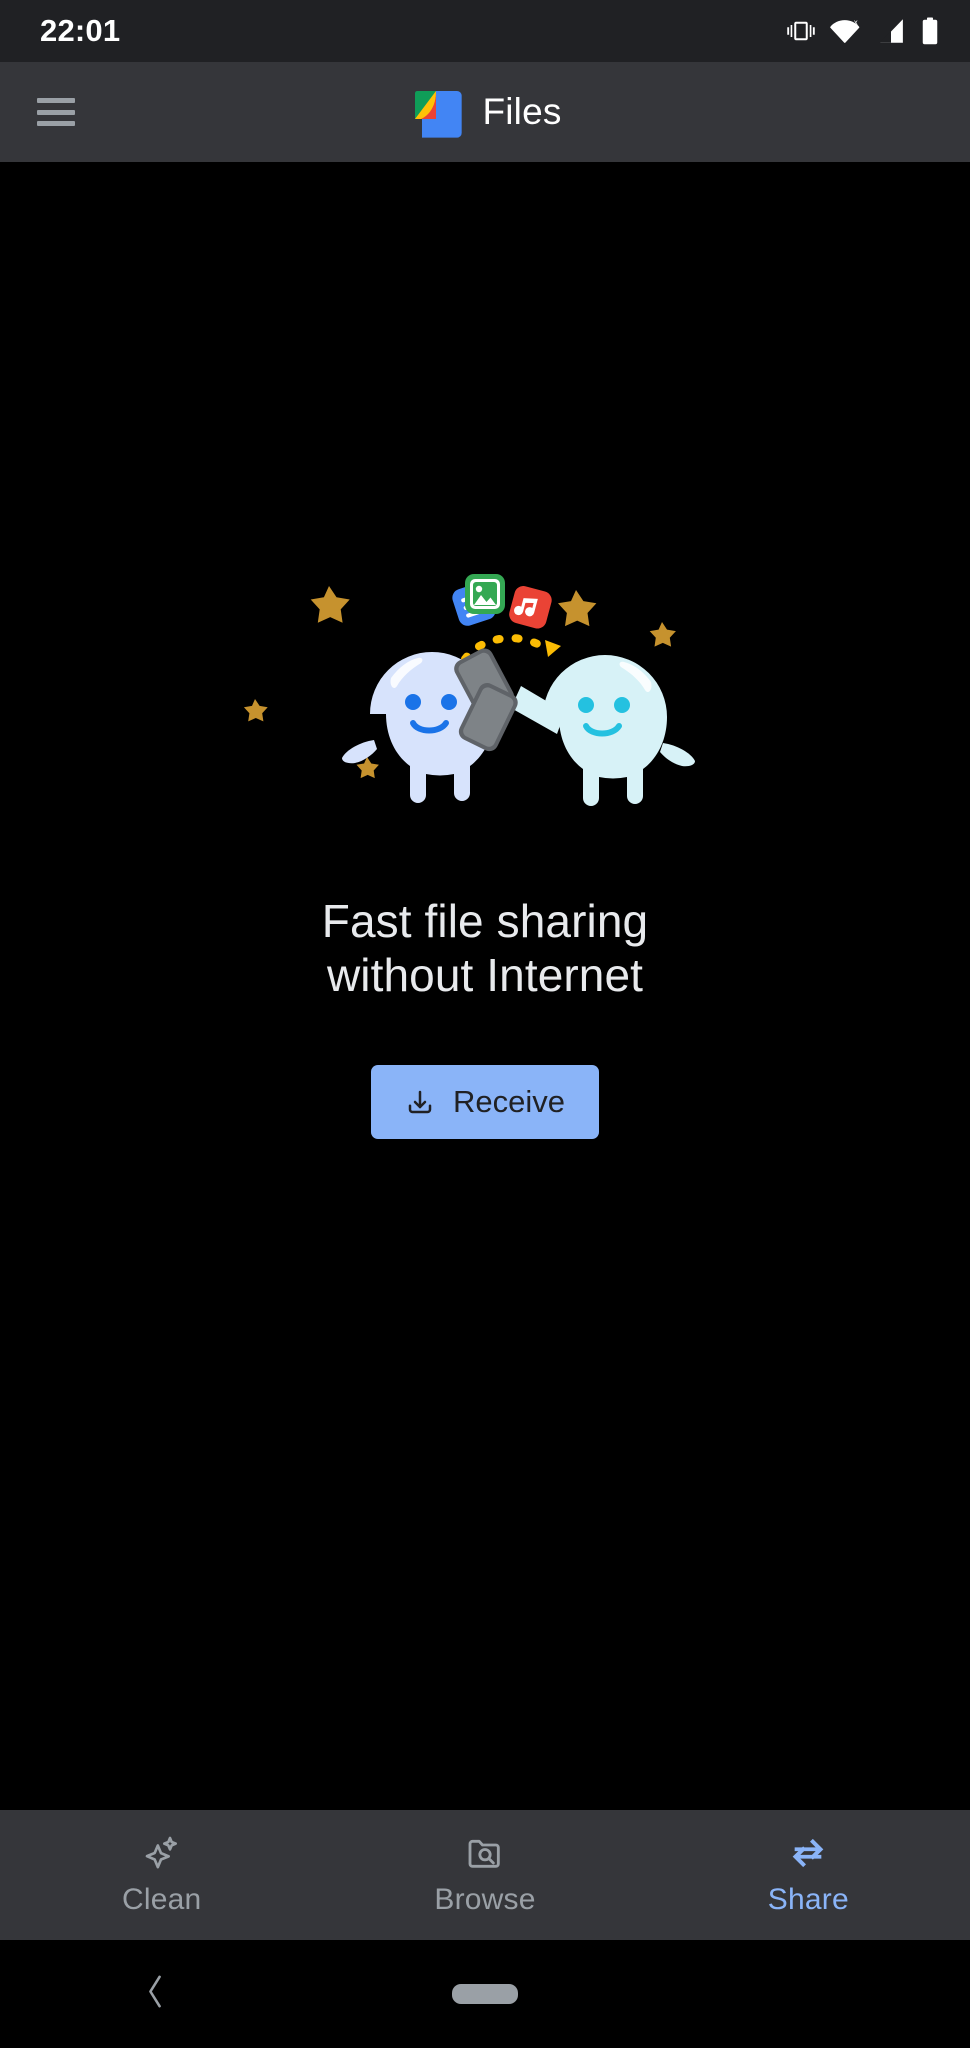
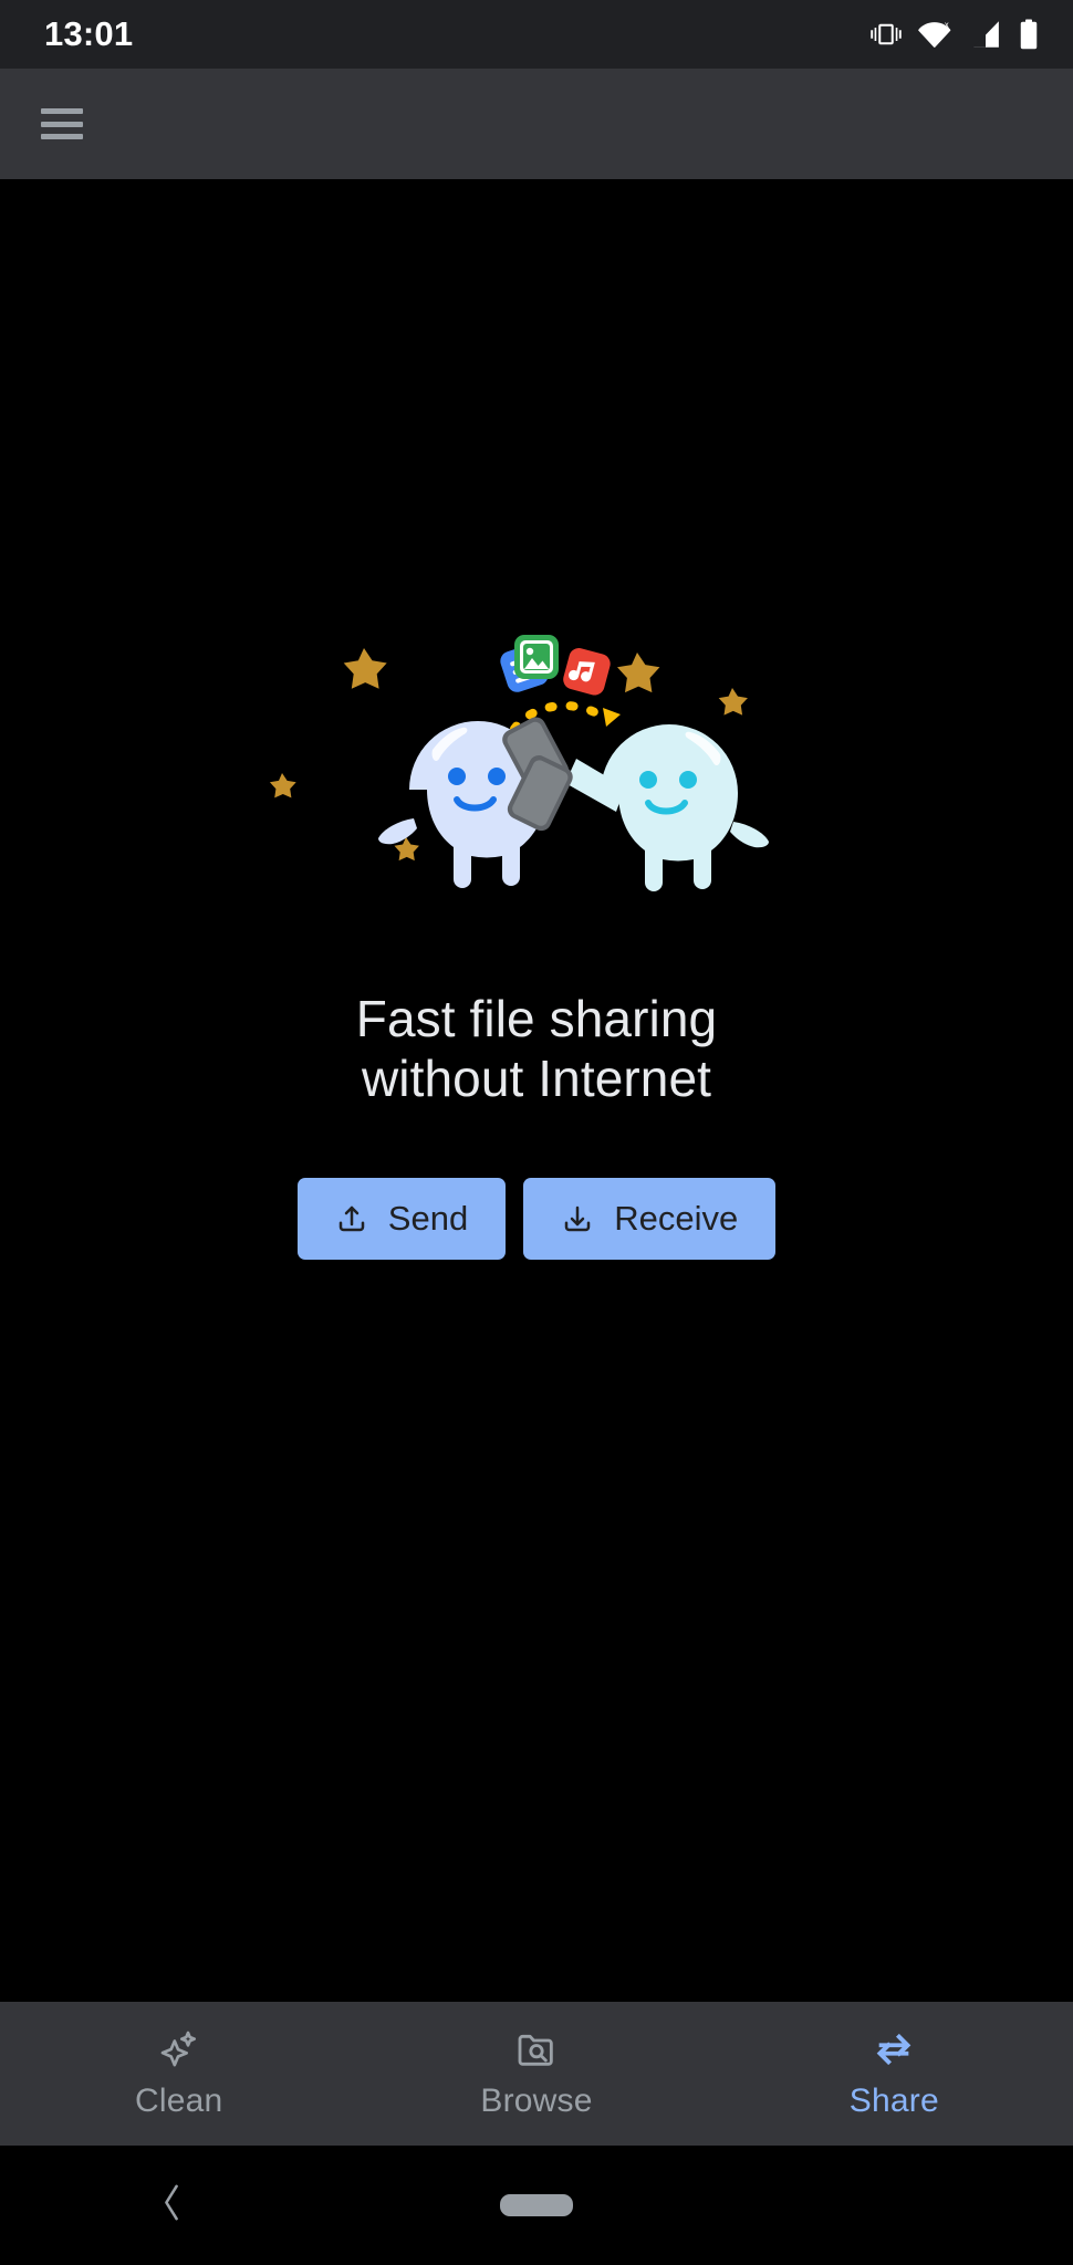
- 22:01
+ 13:01
  x
- Files
  Fast file sharing
  without Internet
+ Send
  Receive
  Clean
  Browse
  Share
